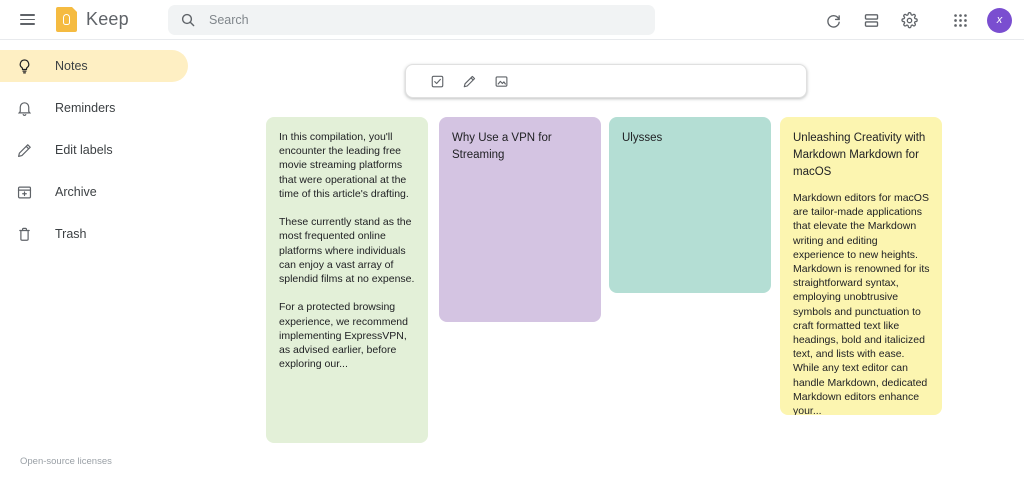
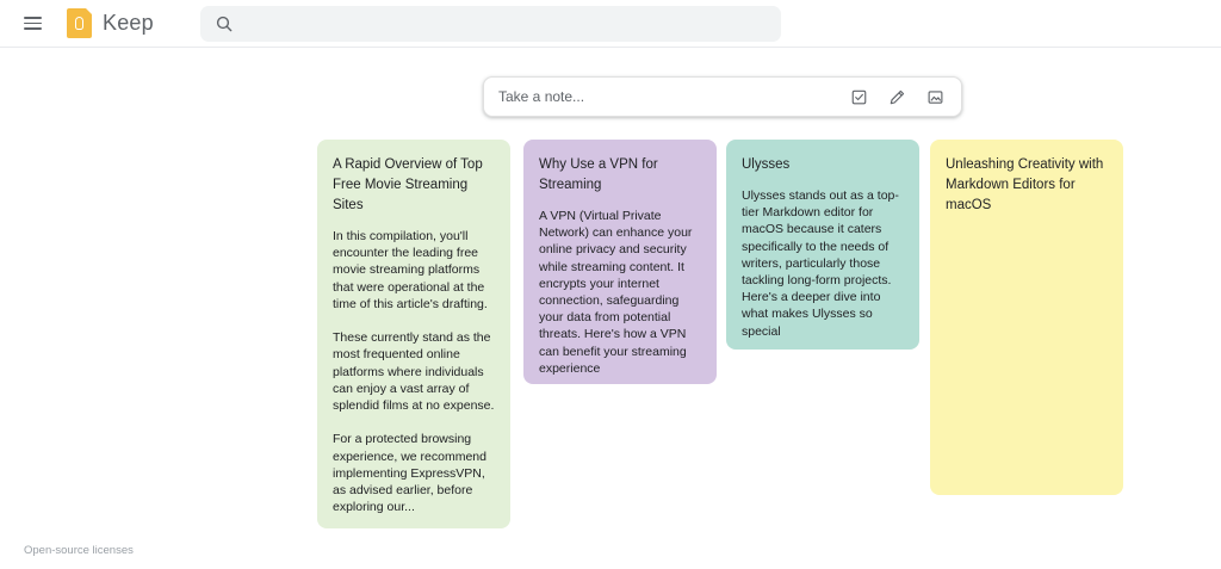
  Keep
- Search
- x
- Notes
- Reminders
- Edit labels
- Archive
- Trash
  Open-source licenses
+ Take a note...
+ A Rapid Overview of Top Free Movie Streaming Sites
  In this compilation, you'll encounter the leading free movie streaming platforms that were operational at the time of this article's drafting.
  These currently stand as the most frequented online platforms where individuals can enjoy a vast array of splendid films at no expense.
  For a protected browsing experience, we recommend implementing ExpressVPN, as advised earlier, before exploring our...
  Why Use a VPN for Streaming
+ A VPN (Virtual Private Network) can enhance your online privacy and security while streaming content. It encrypts your internet connection, safeguarding your data from potential threats. Here's how a VPN can benefit your streaming experience
  Ulysses
+ Ulysses stands out as a top-tier Markdown editor for macOS because it caters specifically to the needs of writers, particularly those tackling long-form projects. Here's a deeper dive into what makes Ulysses so special
- Unleashing Creativity with Markdown Markdown for macOS
+ Unleashing Creativity with Markdown Editors for macOS
- Markdown editors for macOS are tailor-made applications that elevate the Markdown writing and editing experience to new heights. Markdown is renowned for its straightforward syntax, employing unobtrusive symbols and punctuation to craft formatted text like headings, bold and italicized text, and lists with ease. While any text editor can handle Markdown, dedicated Markdown editors enhance your...
